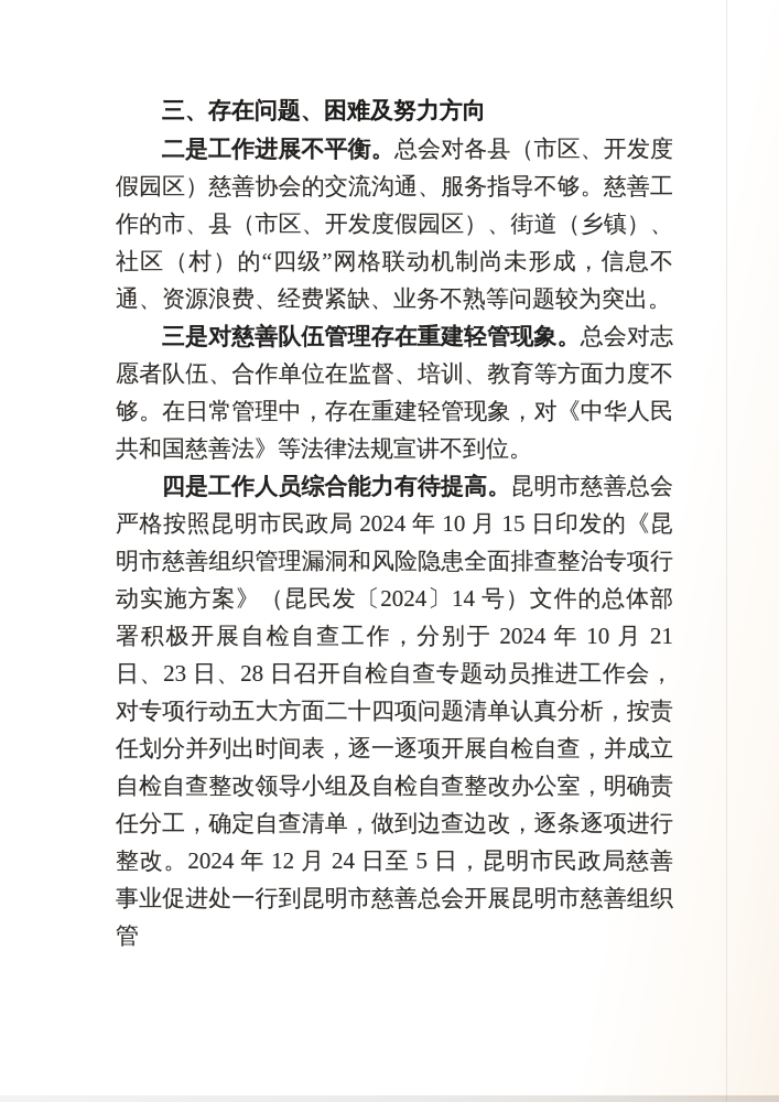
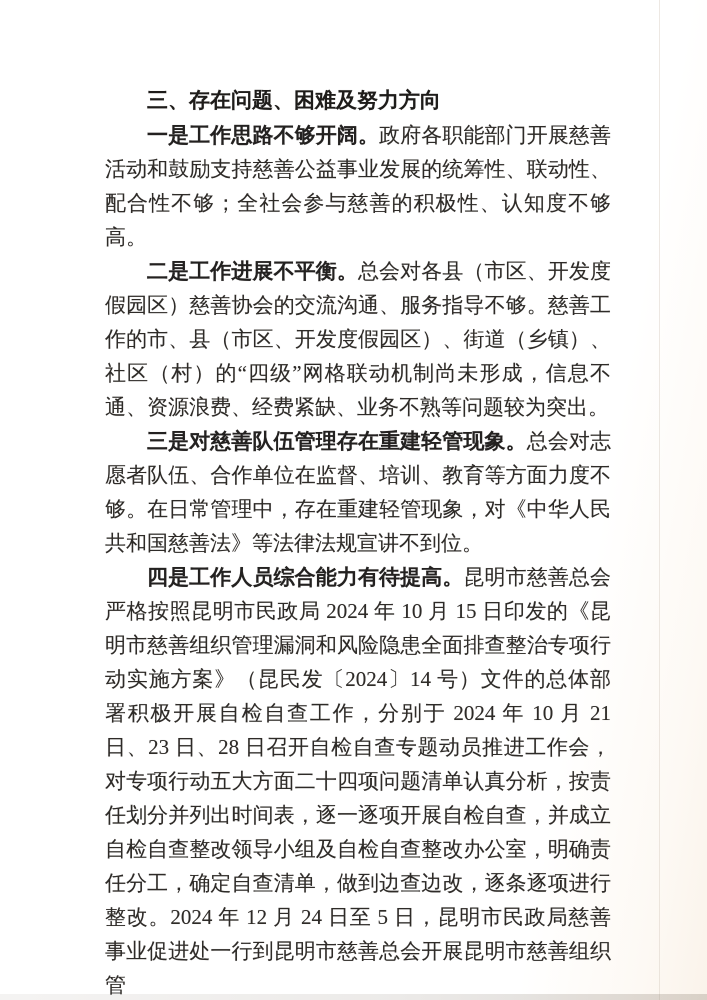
  三、存在问题、困难及努力方向
+ 一是工作思路不够开阔。政府各职能部门开展慈善活动和鼓励支持慈善公益事业发展的统筹性、联动性、配合性不够；全社会参与慈善的积极性、认知度不够高。
  二是工作进展不平衡。总会对各县（市区、开发度假园区）慈善协会的交流沟通、服务指导不够。慈善工作的市、县（市区、开发度假园区）、街道（乡镇）、社区（村）的“四级”网格联动机制尚未形成，信息不通、资源浪费、经费紧缺、业务不熟等问题较为突出。
  三是对慈善队伍管理存在重建轻管现象。总会对志愿者队伍、合作单位在监督、培训、教育等方面力度不够。在日常管理中，存在重建轻管现象，对《中华人民共和国慈善法》等法律法规宣讲不到位。
  四是工作人员综合能力有待提高。昆明市慈善总会严格按照昆明市民政局 2024 年 10 月 15 日印发的《昆明市慈善组织管理漏洞和风险隐患全面排查整治专项行动实施方案》（昆民发〔2024〕14 号）文件的总体部署积极开展自检自查工作，分别于 2024 年 10 月 21 日、23 日、28 日召开自检自查专题动员推进工作会，对专项行动五大方面二十四项问题清单认真分析，按责任划分并列出时间表，逐一逐项开展自检自查，并成立自检自查整改领导小组及自检自查整改办公室，明确责任分工，确定自查清单，做到边查边改，逐条逐项进行整改。2024 年 12 月 24 日至 5 日，昆明市民政局慈善事业促进处一行到昆明市慈善总会开展昆明市慈善组织管
